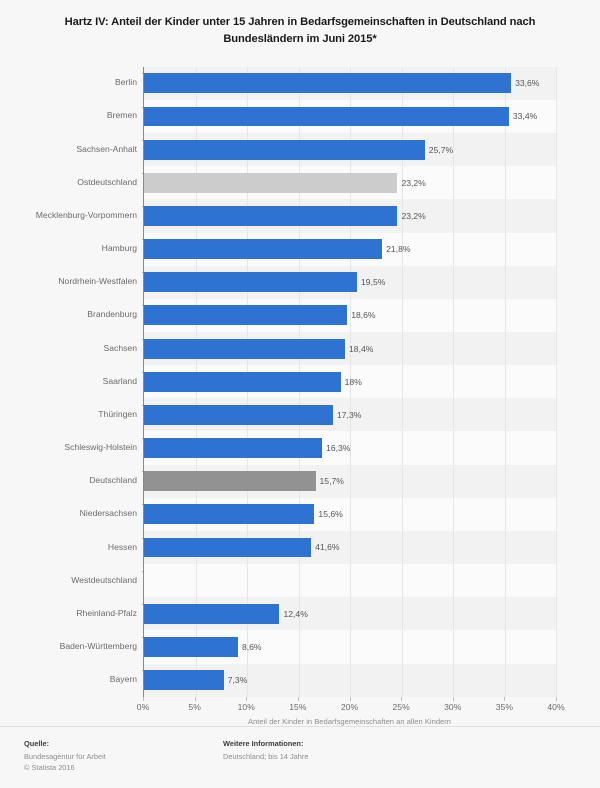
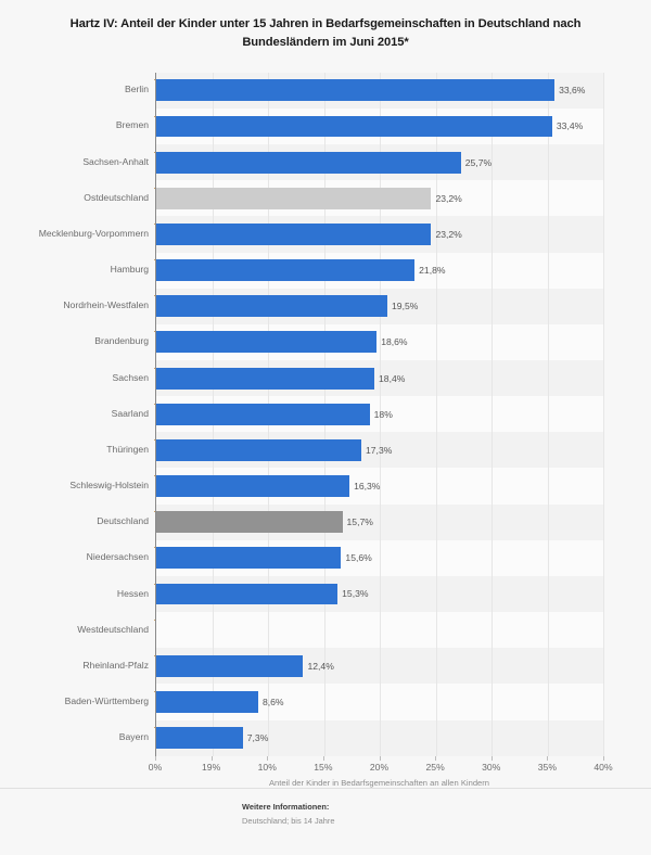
  Hartz IV: Anteil der Kinder unter 15 Jahren in Bedarfsgemeinschaften in Deutschland nach Bundesländern im Juni 2015*
  Berlin
  Bremen
  Sachsen-Anhalt
  Ostdeutschland
  Mecklenburg-Vorpommern
  Hamburg
  Nordrhein-Westfalen
  Brandenburg
  Sachsen
  Saarland
  Thüringen
  Schleswig-Holstein
  Deutschland
  Niedersachsen
  Hessen
  Westdeutschland
  Rheinland-Pfalz
  Baden-Württemberg
  Bayern
  33,6%
  33,4%
  25,7%
  23,2%
  23,2%
  21,8%
  19,5%
  18,6%
  18,4%
  18%
  17,3%
  16,3%
  15,7%
  15,6%
- 41,6%
+ 15,3%
  12,4%
  8,6%
  7,3%
  Anteil der Kinder in Bedarfsgemeinschaften an allen Kindern
  0%
- 5%
+ 19%
  10%
  15%
  20%
  25%
  30%
  35%
  40%
- Quelle:
- Bundesagentur für Arbeit
- © Statista 2016
  Weitere Informationen:
  Deutschland; bis 14 Jahre
